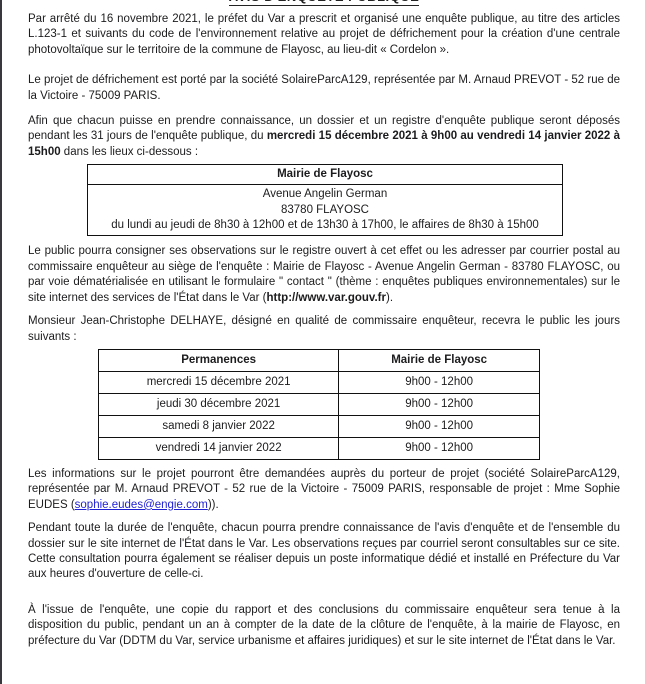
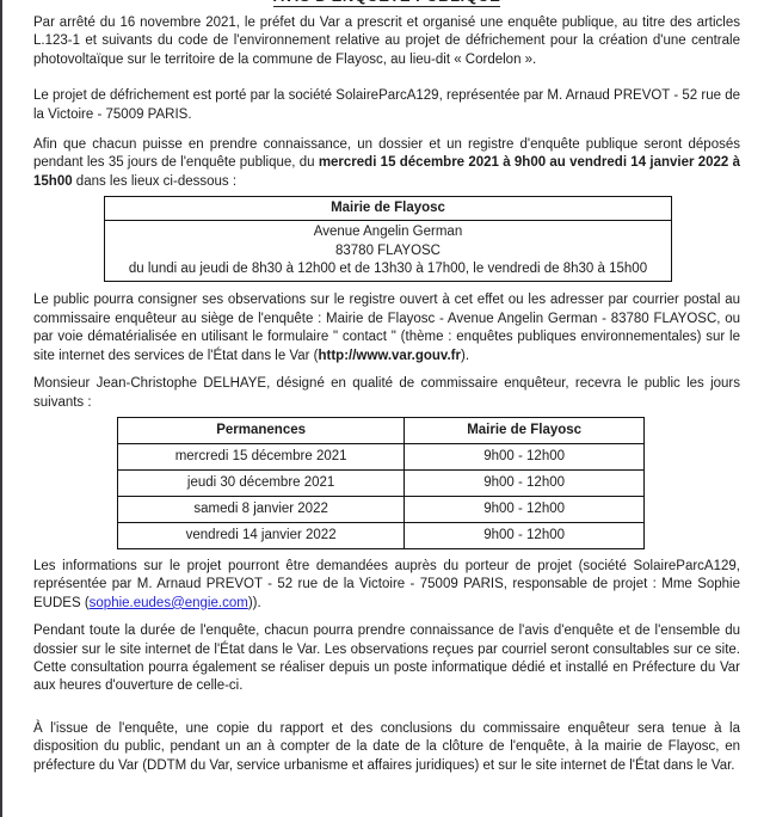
  Par arrêté du 16 novembre 2021, le préfet du Var a prescrit et organisé une enquête publique, au titre des articles L.123-1 et suivants du code de l'environnement relative au projet de défrichement pour la création d'une centrale photovoltaïque sur le territoire de la commune de Flayosc, au lieu-dit « Cordelon ».
  Le projet de défrichement est porté par la société SolaireParcA129, représentée par M. Arnaud PREVOT - 52 rue de la Victoire - 75009 PARIS.
- Afin que chacun puisse en prendre connaissance, un dossier et un registre d'enquête publique seront déposés pendant les 31 jours de l'enquête publique, du mercredi 15 décembre 2021 à 9h00 au vendredi 14 janvier 2022 à 15h00 dans les lieux ci-dessous :
+ Afin que chacun puisse en prendre connaissance, un dossier et un registre d'enquête publique seront déposés pendant les 35 jours de l'enquête publique, du mercredi 15 décembre 2021 à 9h00 au vendredi 14 janvier 2022 à 15h00 dans les lieux ci-dessous :
  Mairie de Flayosc
- Avenue Angelin German 83780 FLAYOSC du lundi au jeudi de 8h30 à 12h00 et de 13h30 à 17h00, le affaires de 8h30 à 15h00
+ Avenue Angelin German 83780 FLAYOSC du lundi au jeudi de 8h30 à 12h00 et de 13h30 à 17h00, le vendredi de 8h30 à 15h00
  Le public pourra consigner ses observations sur le registre ouvert à cet effet ou les adresser par courrier postal au commissaire enquêteur au siège de l'enquête : Mairie de Flayosc - Avenue Angelin German - 83780 FLAYOSC, ou par voie dématérialisée en utilisant le formulaire " contact " (thème : enquêtes publiques environnementales) sur le site internet des services de l'État dans le Var (http://www.var.gouv.fr).
  Monsieur Jean-Christophe DELHAYE, désigné en qualité de commissaire enquêteur, recevra le public les jours suivants :
  Permanences	Mairie de Flayosc
  mercredi 15 décembre 2021	9h00 - 12h00
  jeudi 30 décembre 2021	9h00 - 12h00
  samedi 8 janvier 2022	9h00 - 12h00
  vendredi 14 janvier 2022	9h00 - 12h00
  Les informations sur le projet pourront être demandées auprès du porteur de projet (société SolaireParcA129, représentée par M. Arnaud PREVOT - 52 rue de la Victoire - 75009 PARIS, responsable de projet : Mme Sophie EUDES (sophie.eudes@engie.com)).
  Pendant toute la durée de l'enquête, chacun pourra prendre connaissance de l'avis d'enquête et de l'ensemble du dossier sur le site internet de l'État dans le Var. Les observations reçues par courriel seront consultables sur ce site. Cette consultation pourra également se réaliser depuis un poste informatique dédié et installé en Préfecture du Var aux heures d'ouverture de celle-ci.
  À l'issue de l'enquête, une copie du rapport et des conclusions du commissaire enquêteur sera tenue à la disposition du public, pendant un an à compter de la date de la clôture de l'enquête, à la mairie de Flayosc, en préfecture du Var (DDTM du Var, service urbanisme et affaires juridiques) et sur le site internet de l'État dans le Var.
